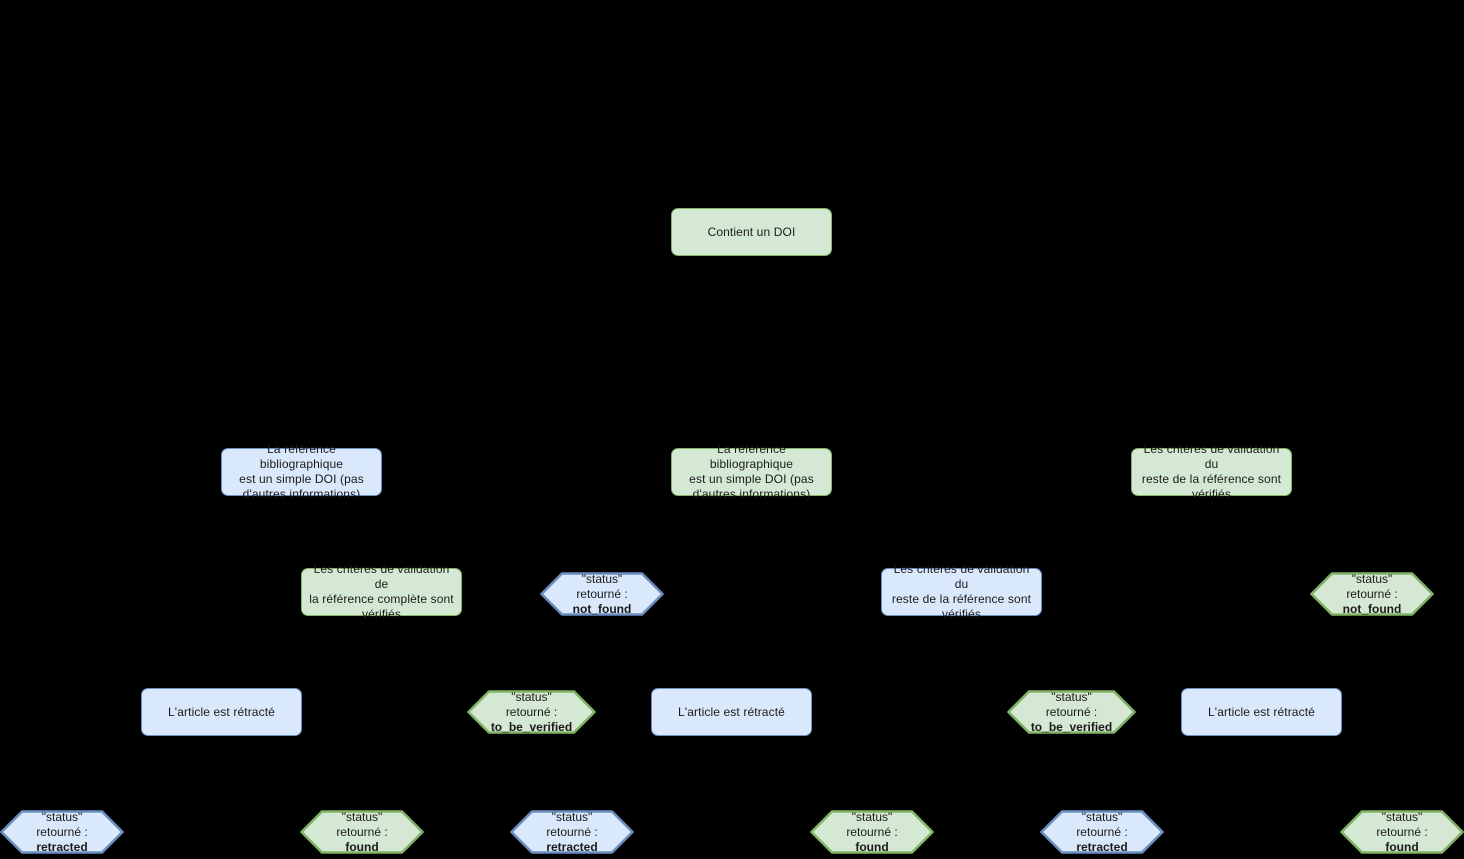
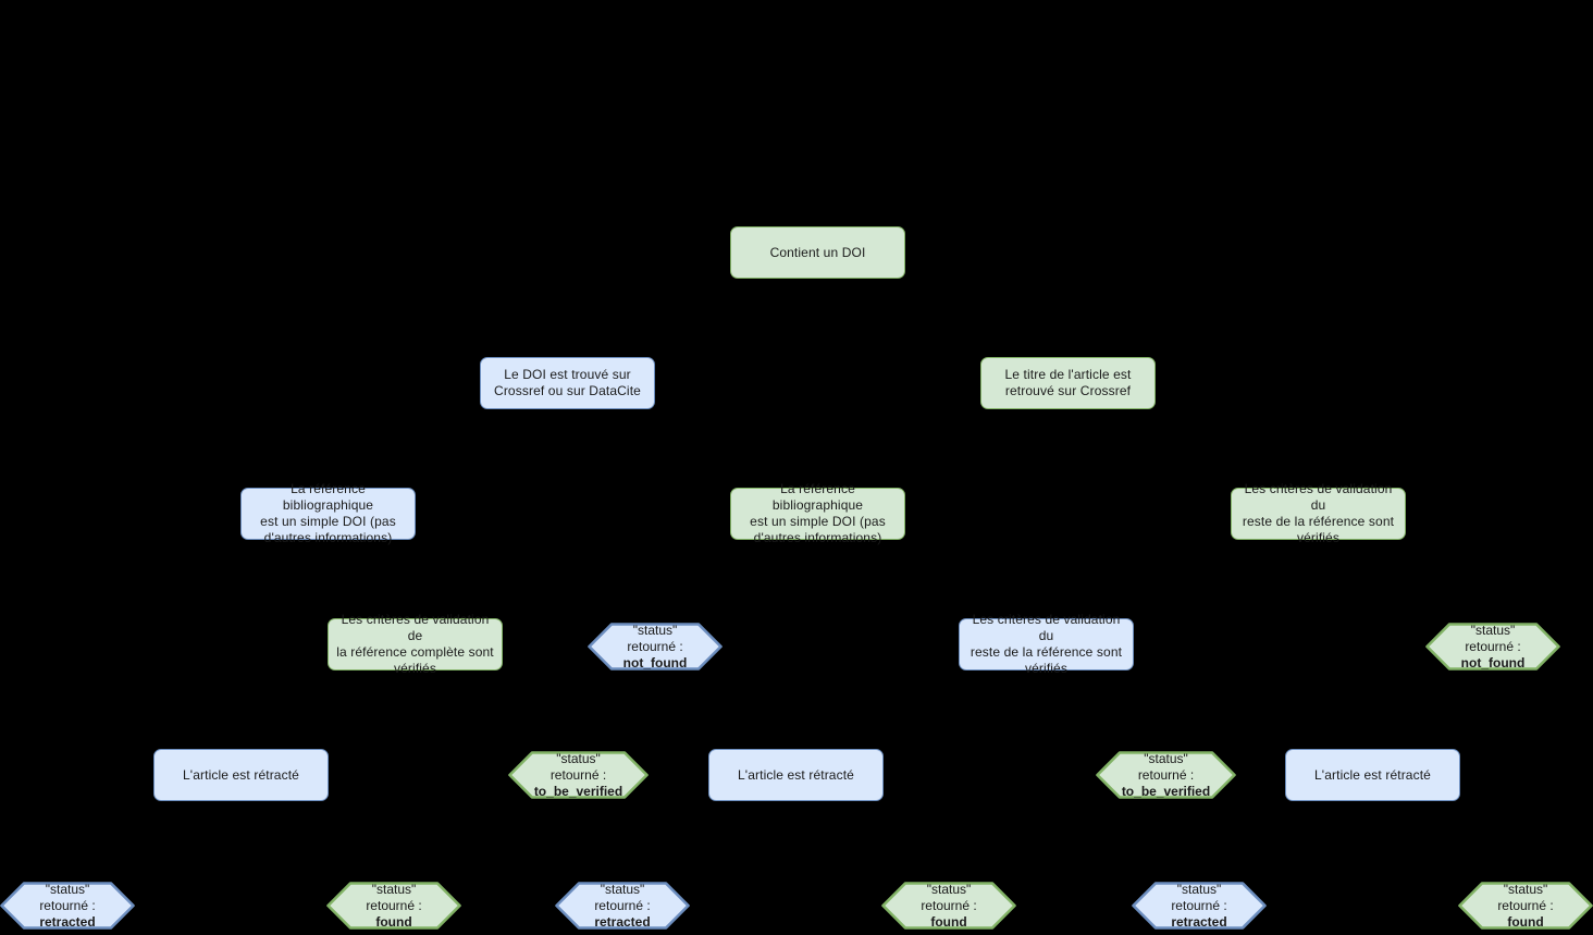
  Contient un DOI
+ Le DOI est trouvé sur
+ Crossref ou sur DataCite
+ Le titre de l'article est
+ retrouvé sur Crossref
  La référence bibliographique
  est un simple DOI (pas
  d'autres informations)
  La référence bibliographique
  est un simple DOI (pas
  d'autres informations)
  Les critères de validation du
  reste de la référence sont
  vérifiés
  Les critères de validation de
  la référence complète sont
  vérifiés
  "status" retourné :
  not_found
  Les critères de validation du
  reste de la référence sont
  vérifiés
  "status" retourné :
  not_found
  L'article est rétracté
  "status" retourné :
  to_be_verified
  L'article est rétracté
  "status" retourné :
  to_be_verified
  L'article est rétracté
  "status" retourné :
  retracted
  "status" retourné :
  found
  "status" retourné :
  retracted
  "status" retourné :
  found
  "status" retourné :
  retracted
  "status" retourné :
  found
